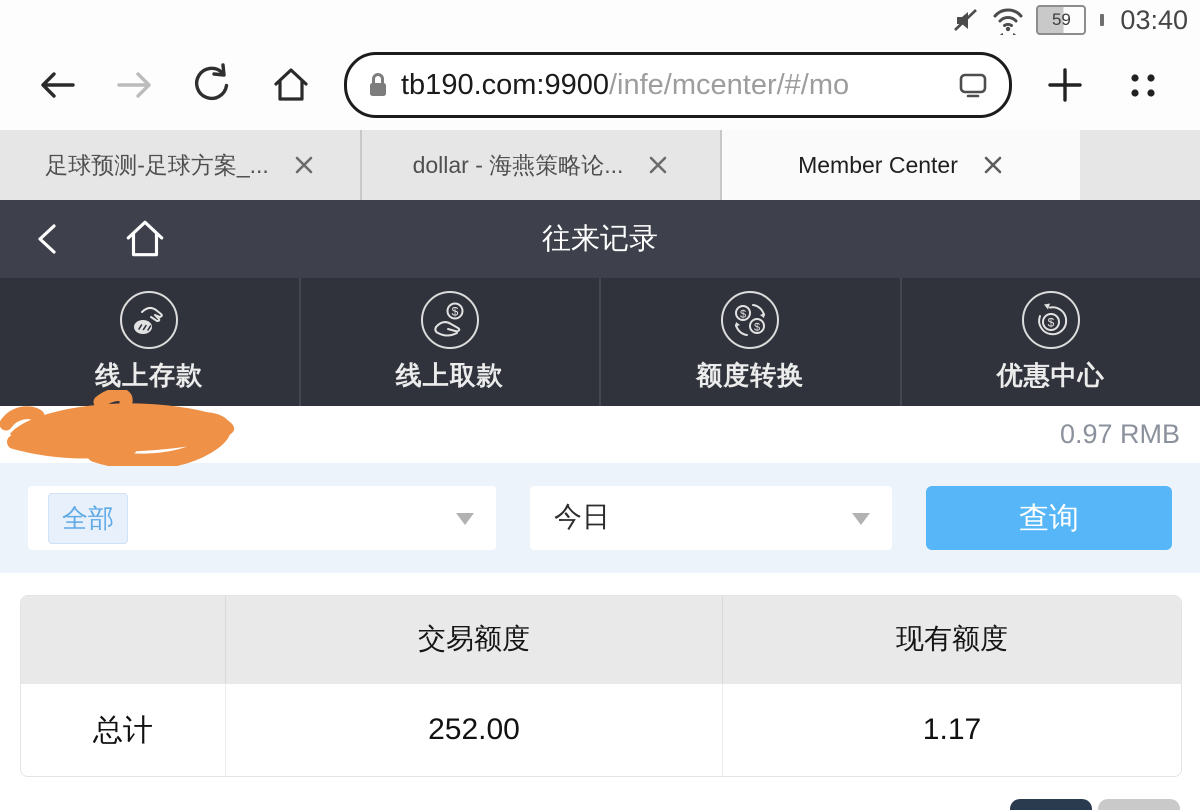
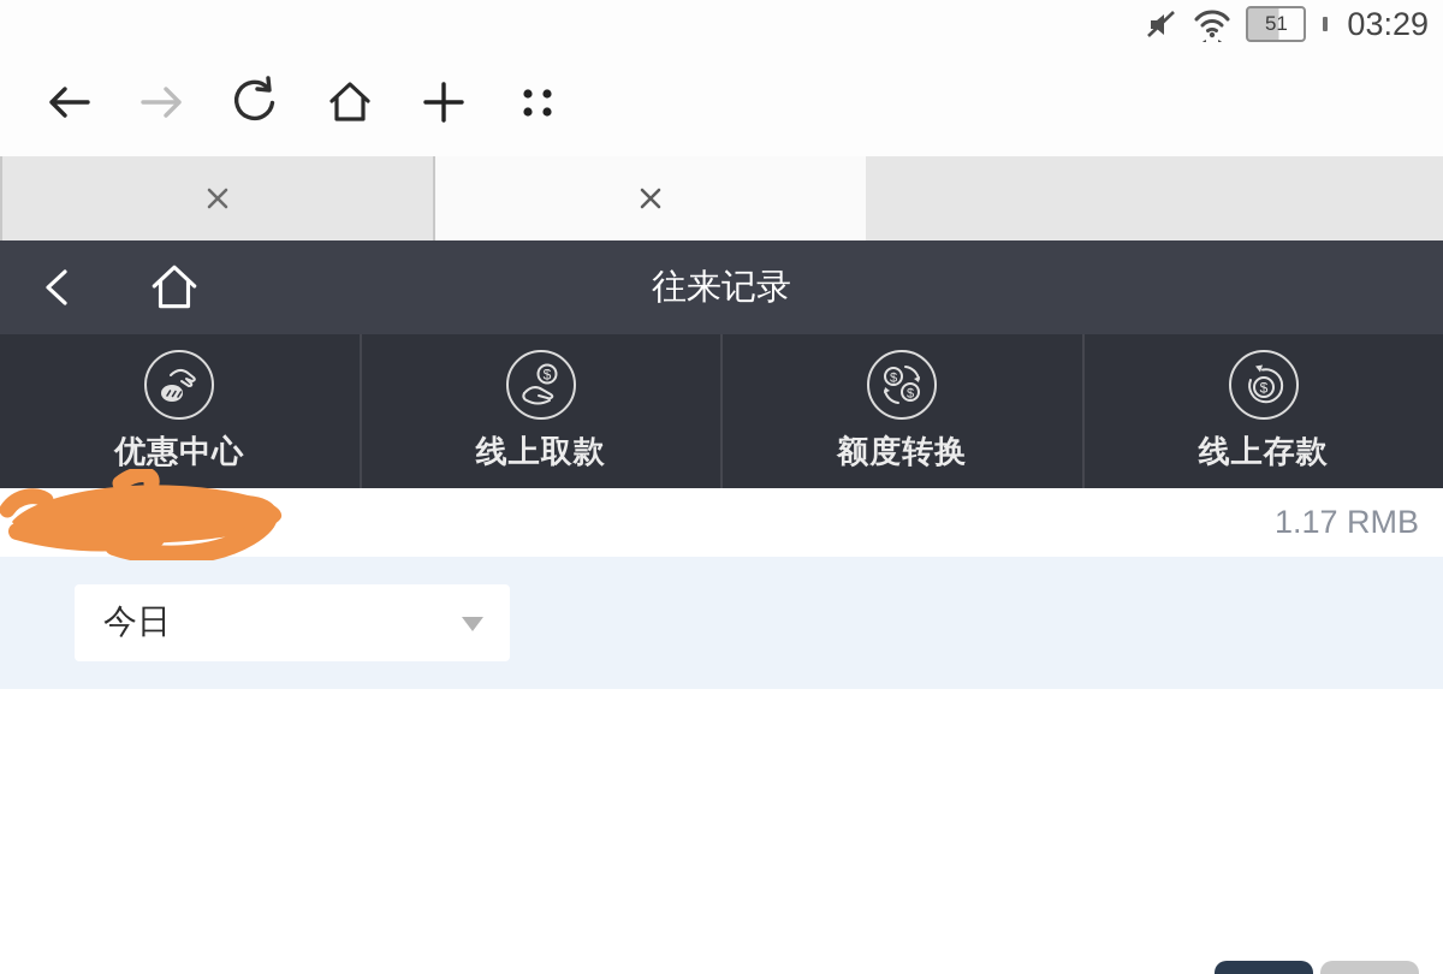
- 59
+ 51
- 03:40
+ 03:29
- tb190.com:9900/infe/mcenter/#/mo
- 足球预测-足球方案_...
- dollar - 海燕策略论...
- Member Center
  往来记录
- 线上存款
+ 优惠中心
  $
  线上取款
  $
  $
  额度转换
  $
- 优惠中心
+ 线上存款
- 0.97 RMB
+ 1.17 RMB
- 全部
  今日
- 查询
- 	交易额度	现有额度
- 总计	252.00	1.17
